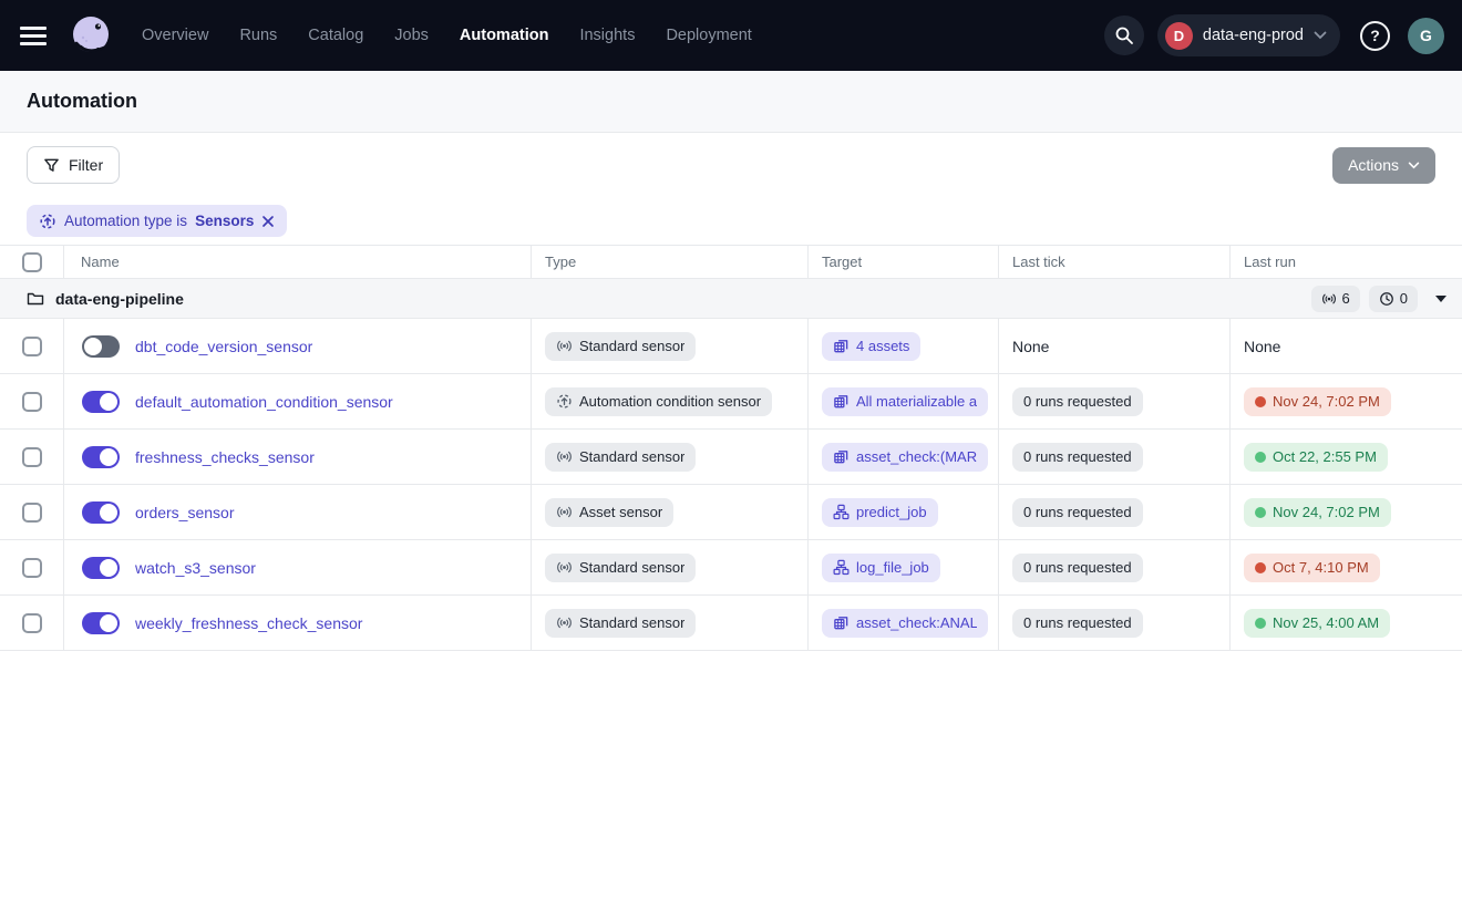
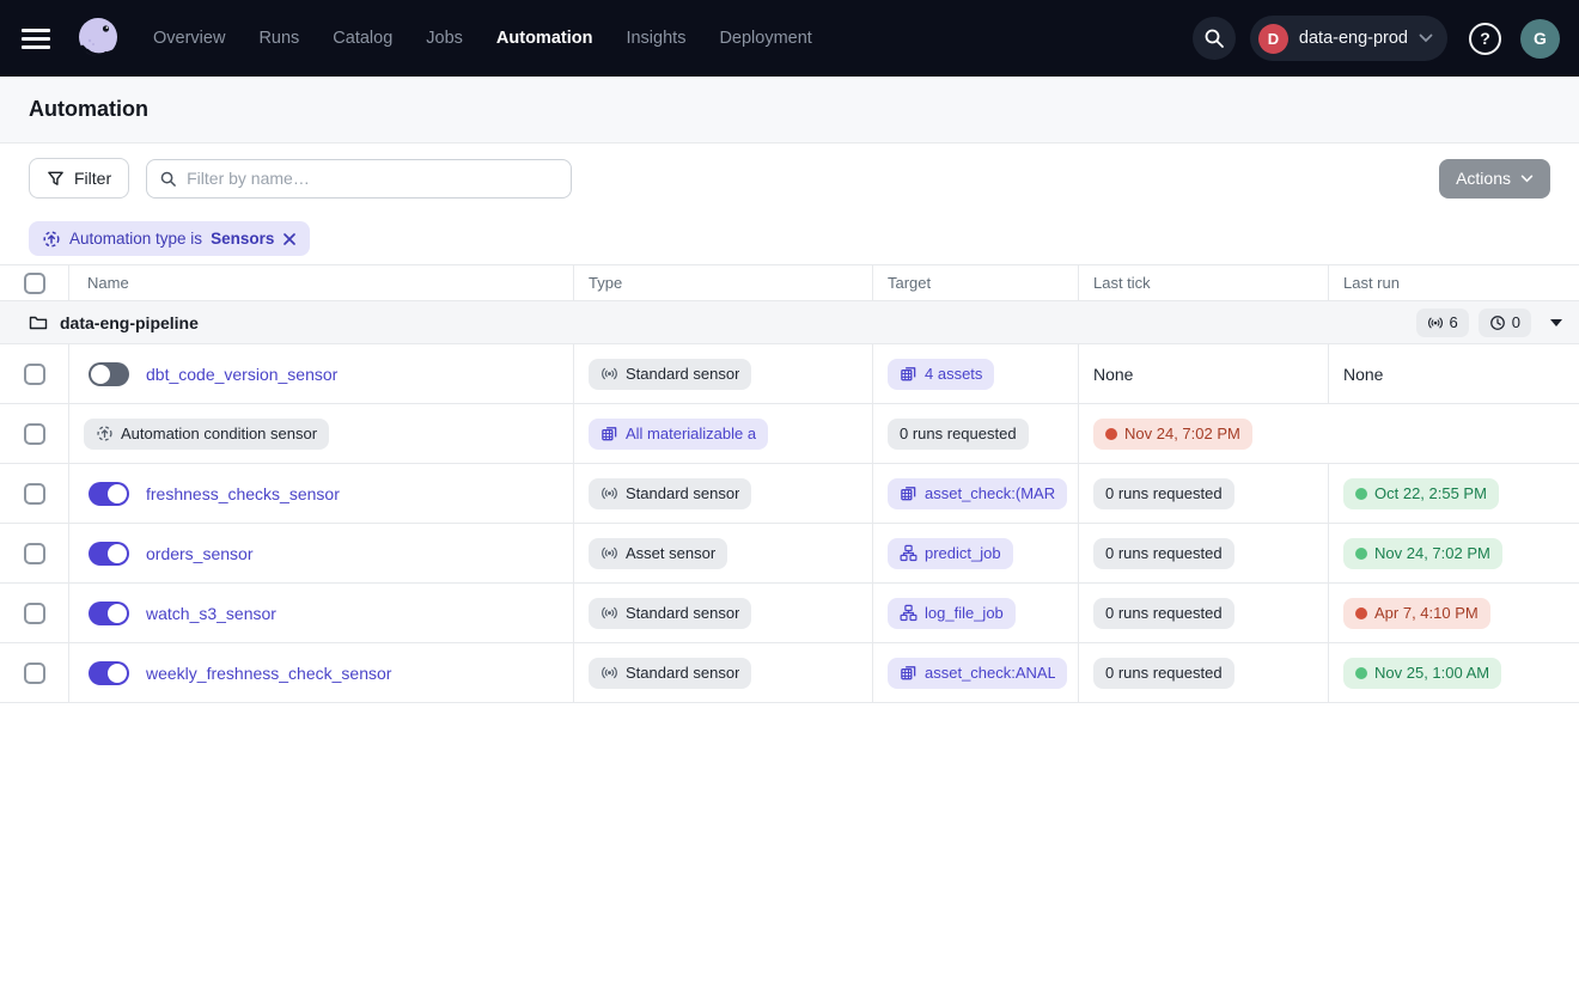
  Overview
  Runs
  Catalog
  Jobs
  Automation
  Insights
  Deployment
  D
  data-eng-prod
  ?
  G
  Automation
  Filter
+ Filter by name…
  Actions
  Automation type is
  Sensors
  Name
  Type
  Target
  Last tick
  Last run
  data-eng-pipeline
  6
  0
  dbt_code_version_sensor
  Standard sensor
  4 assets
  None
  None
- default_automation_condition_sensor
  Automation condition sensor
  All materializable a
  0 runs requested
  Nov 24, 7:02 PM
  freshness_checks_sensor
  Standard sensor
  asset_check:(MAR
  0 runs requested
  Oct 22, 2:55 PM
  orders_sensor
  Asset sensor
  predict_job
  0 runs requested
  Nov 24, 7:02 PM
  watch_s3_sensor
  Standard sensor
  log_file_job
  0 runs requested
- Oct 7, 4:10 PM
+ Apr 7, 4:10 PM
  weekly_freshness_check_sensor
  Standard sensor
  asset_check:ANAL
  0 runs requested
- Nov 25, 4:00 AM
+ Nov 25, 1:00 AM
